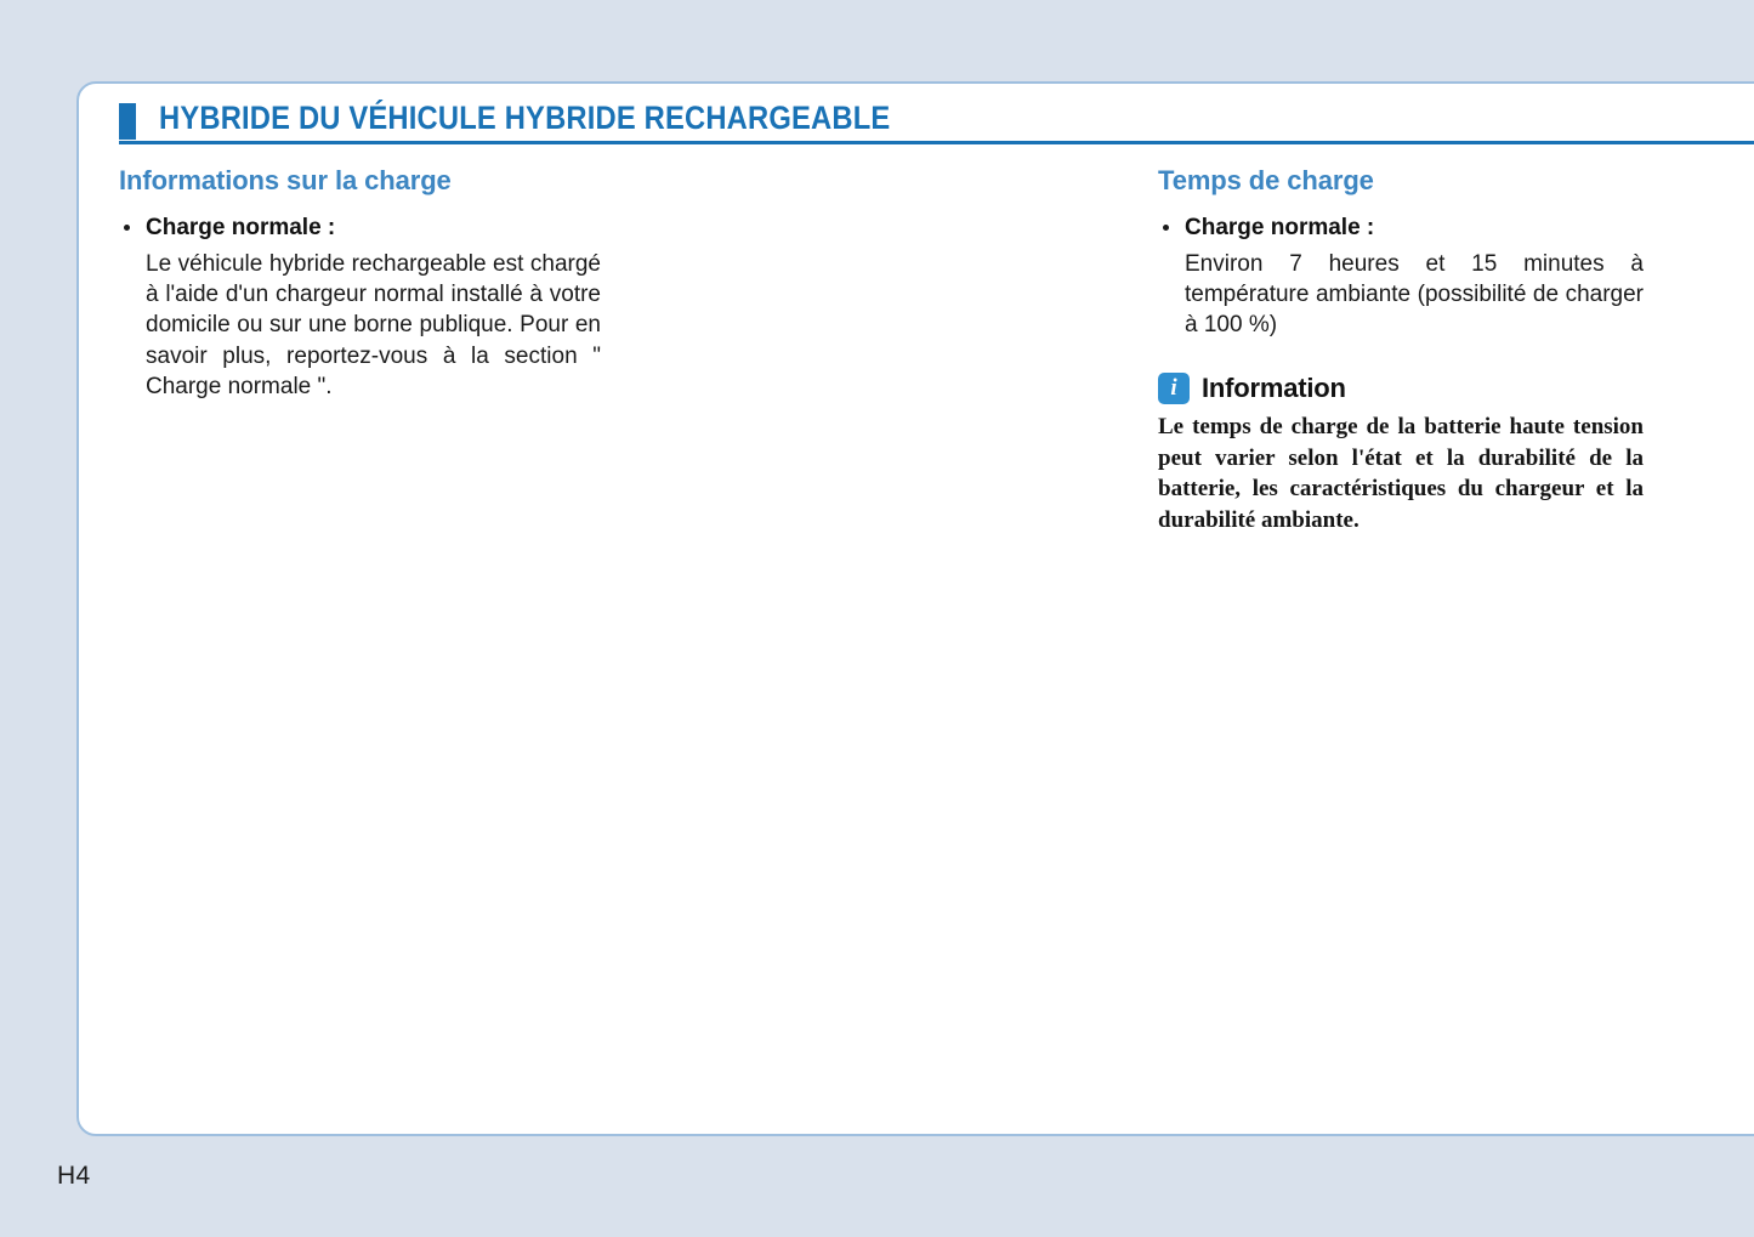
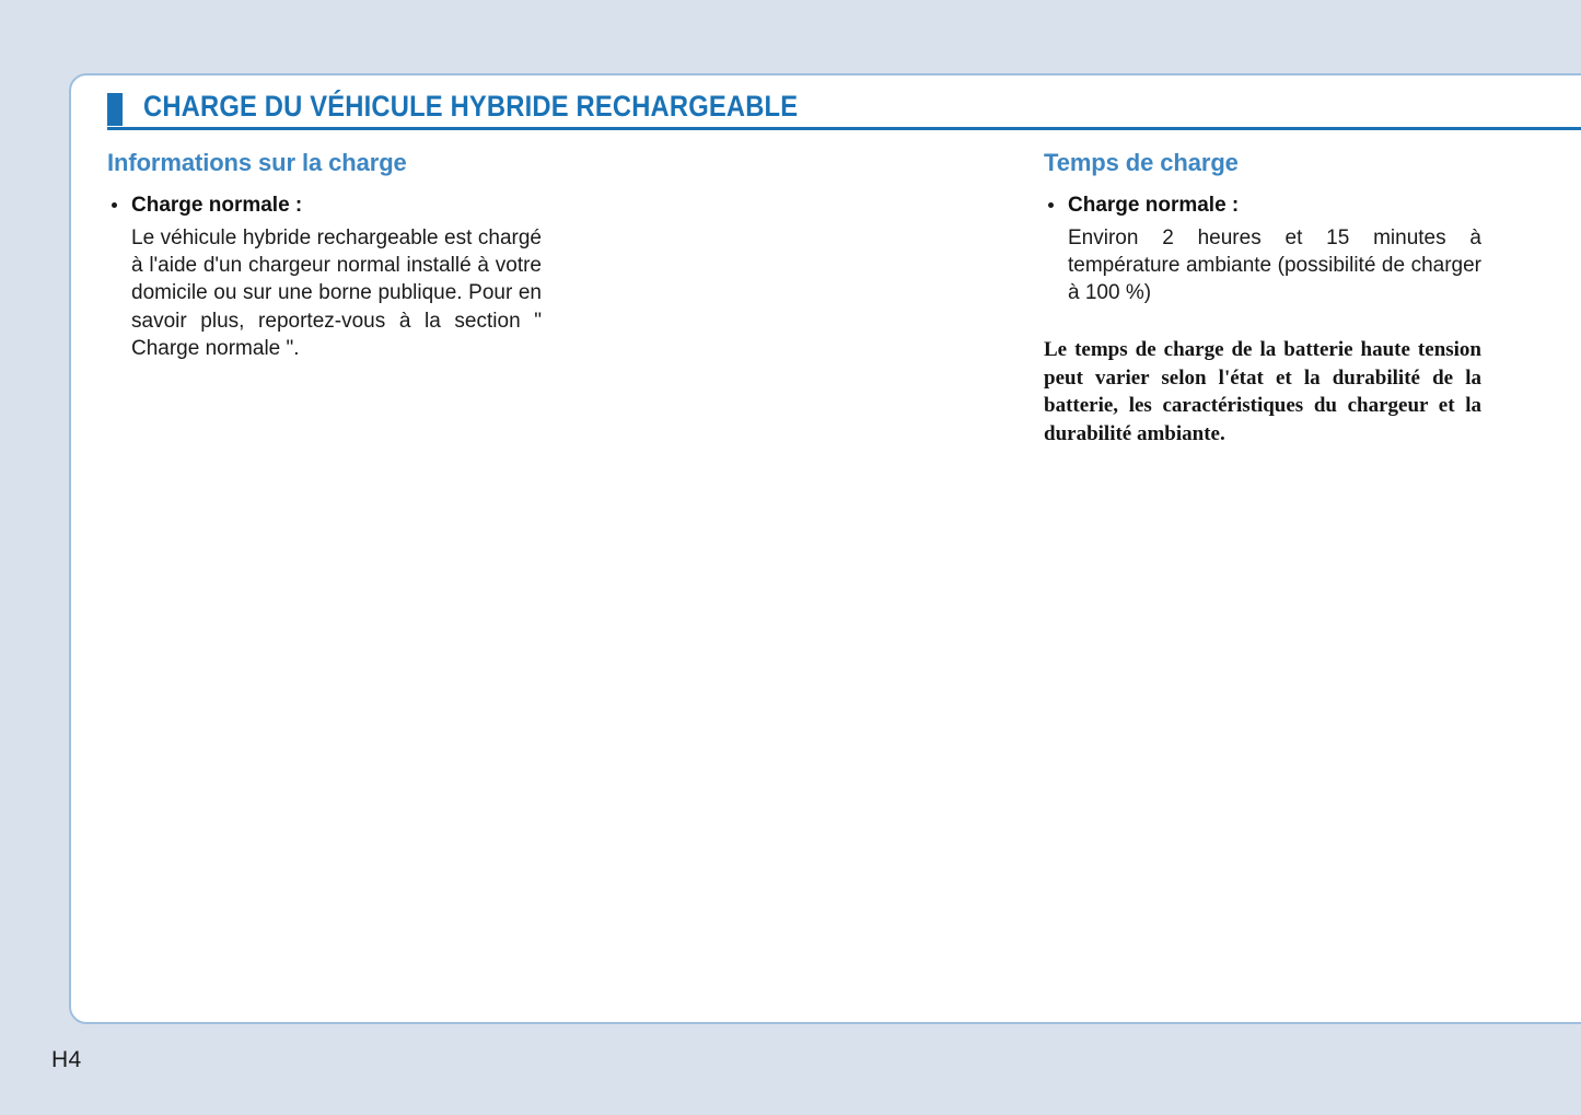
- HYBRIDE DU VÉHICULE HYBRIDE RECHARGEABLE
+ CHARGE DU VÉHICULE HYBRIDE RECHARGEABLE
  Informations sur la charge
  Charge normale :
  Le véhicule hybride rechargeable est chargé à l'aide d'un chargeur normal installé à votre domicile ou sur une borne publique. Pour en savoir plus, reportez-vous à la section " Charge normale ".
  Temps de charge
  Charge normale :
- Environ 7 heures et 15 minutes à température ambiante (possibilité de charger à 100 %)
+ Environ 2 heures et 15 minutes à température ambiante (possibilité de charger à 100 %)
- i
- Information
  Le temps de charge de la batterie haute tension peut varier selon l'état et la durabilité de la batterie, les caractéristiques du chargeur et la durabilité ambiante.
  H4
